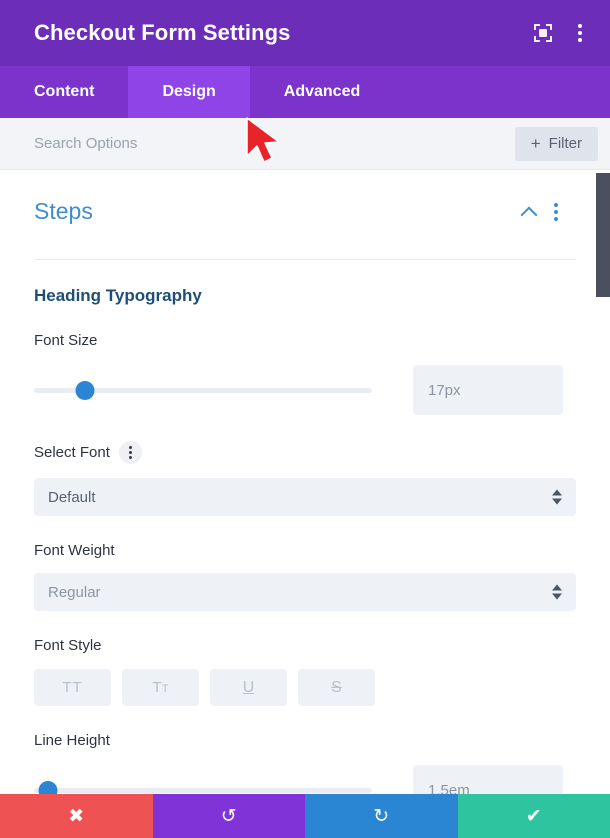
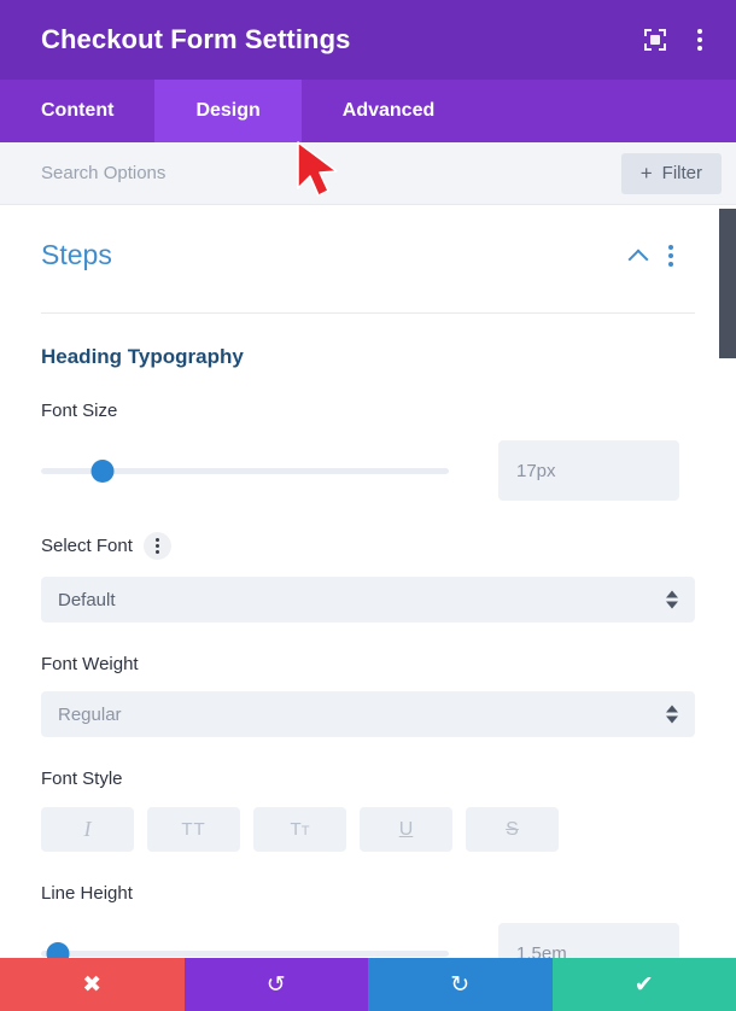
  Checkout Form Settings
  Content
  Design
  Advanced
  Search Options
  +
  Filter
  Steps
  Heading Typography
  Font Size
  17px
  Select Font
  Default
  Font Weight
  Regular
  Font Style
+ I
  TT
  TT
  U
  S
  Line Height
  1.5em
  ✖
  ↺
  ↻
  ✔
